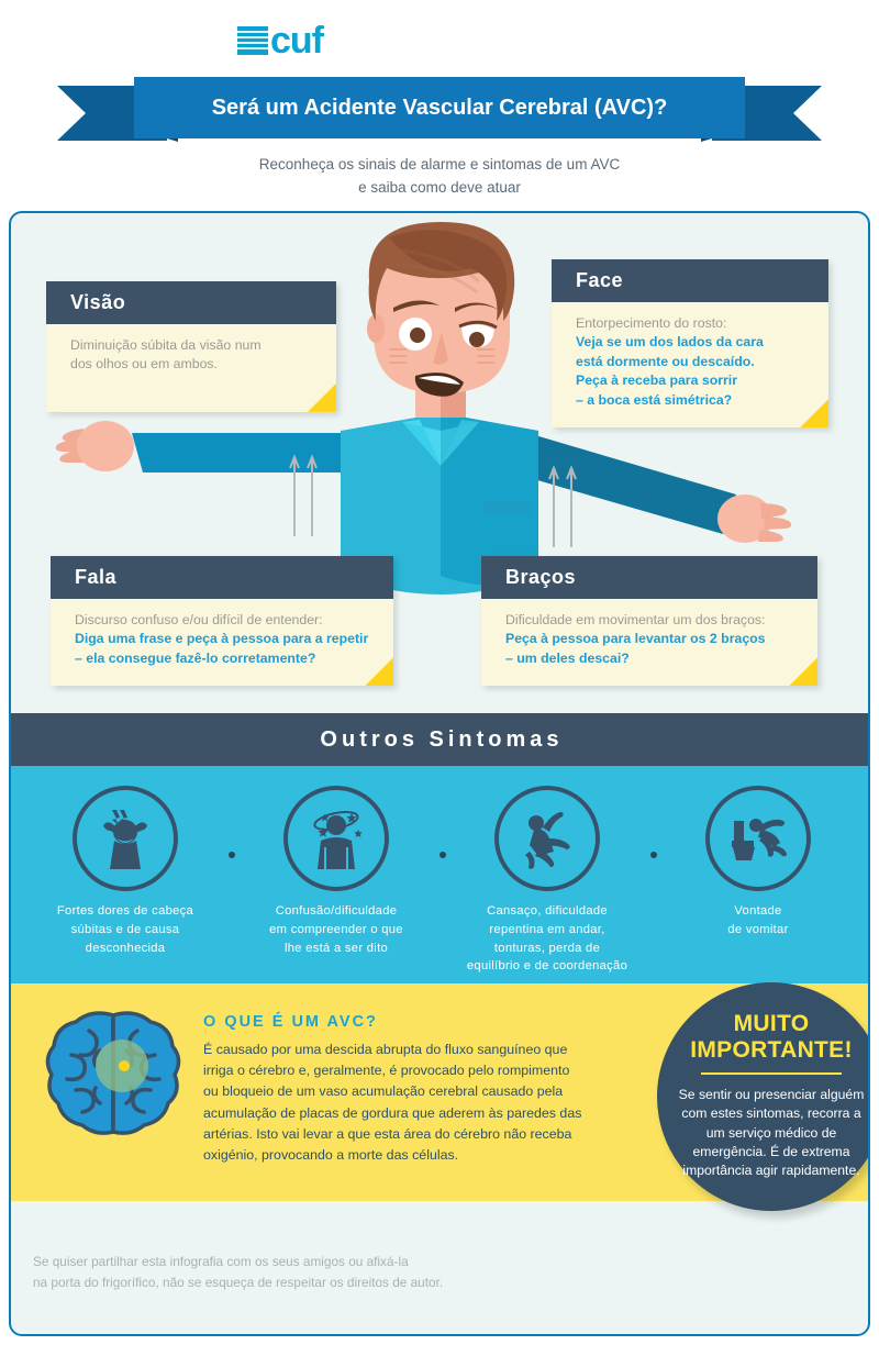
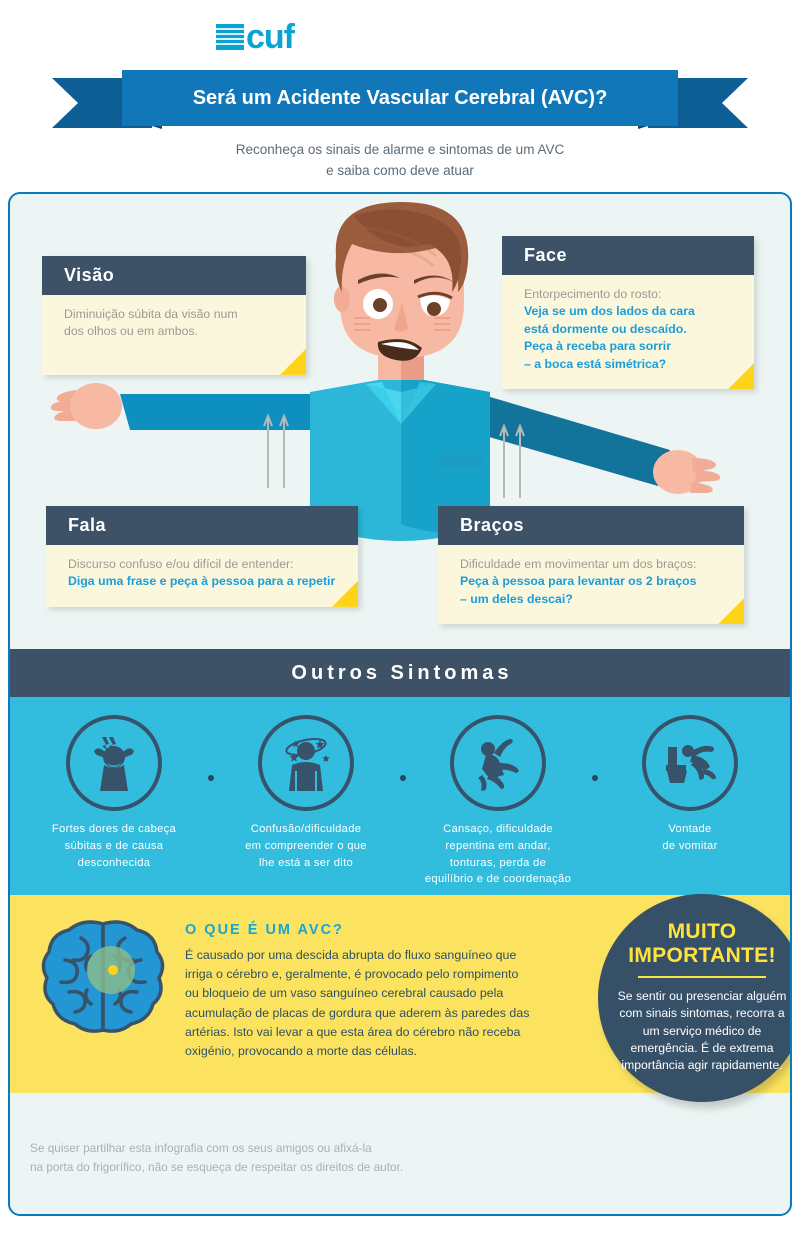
  cuf
  Será um Acidente Vascular Cerebral (AVC)?
  Reconheça os sinais de alarme e sintomas de um AVC
  e saiba como deve atuar
  Visão
  Diminuição súbita da visão num
  dos olhos ou em ambos.
  Face
  Entorpecimento do rosto:
  Veja se um dos lados da cara
  está dormente ou descaído.
  Peça à receba para sorrir
  – a boca está simétrica?
  Fala
  Discurso confuso e/ou difícil de entender:
  Diga uma frase e peça à pessoa para a repetir
- – ela consegue fazê-lo corretamente?
  Braços
  Dificuldade em movimentar um dos braços:
  Peça à pessoa para levantar os 2 braços
  – um deles descai?
  Outros Sintomas
  Fortes dores de cabeça
  súbitas e de causa
  desconhecida
  Confusão/dificuldade
  em compreender o que
  lhe está a ser dito
  Cansaço, dificuldade
  repentina em andar,
  tonturas, perda de
  equilíbrio e de coordenação
  Vontade
  de vomitar
  O QUE É UM AVC?
- É causado por uma descida abrupta do fluxo sanguíneo que irriga o cérebro e, geralmente, é provocado pelo rompimento ou bloqueio de um vaso acumulação cerebral causado pela acumulação de placas de gordura que aderem às paredes das artérias. Isto vai levar a que esta área do cérebro não receba oxigénio, provocando a morte das células.
+ É causado por uma descida abrupta do fluxo sanguíneo que irriga o cérebro e, geralmente, é provocado pelo rompimento ou bloqueio de um vaso sanguíneo cerebral causado pela acumulação de placas de gordura que aderem às paredes das artérias. Isto vai levar a que esta área do cérebro não receba oxigénio, provocando a morte das células.
  MUITO
  IMPORTANTE!
- Se sentir ou presenciar alguém com estes sintomas, recorra a um serviço médico de emergência. É de extrema importância agir rapidamente.
+ Se sentir ou presenciar alguém com sinais sintomas, recorra a um serviço médico de emergência. É de extrema importância agir rapidamente.
  Se quiser partilhar esta infografia com os seus amigos ou afixá-la
  na porta do frigorífico, não se esqueça de respeitar os direitos de autor.
